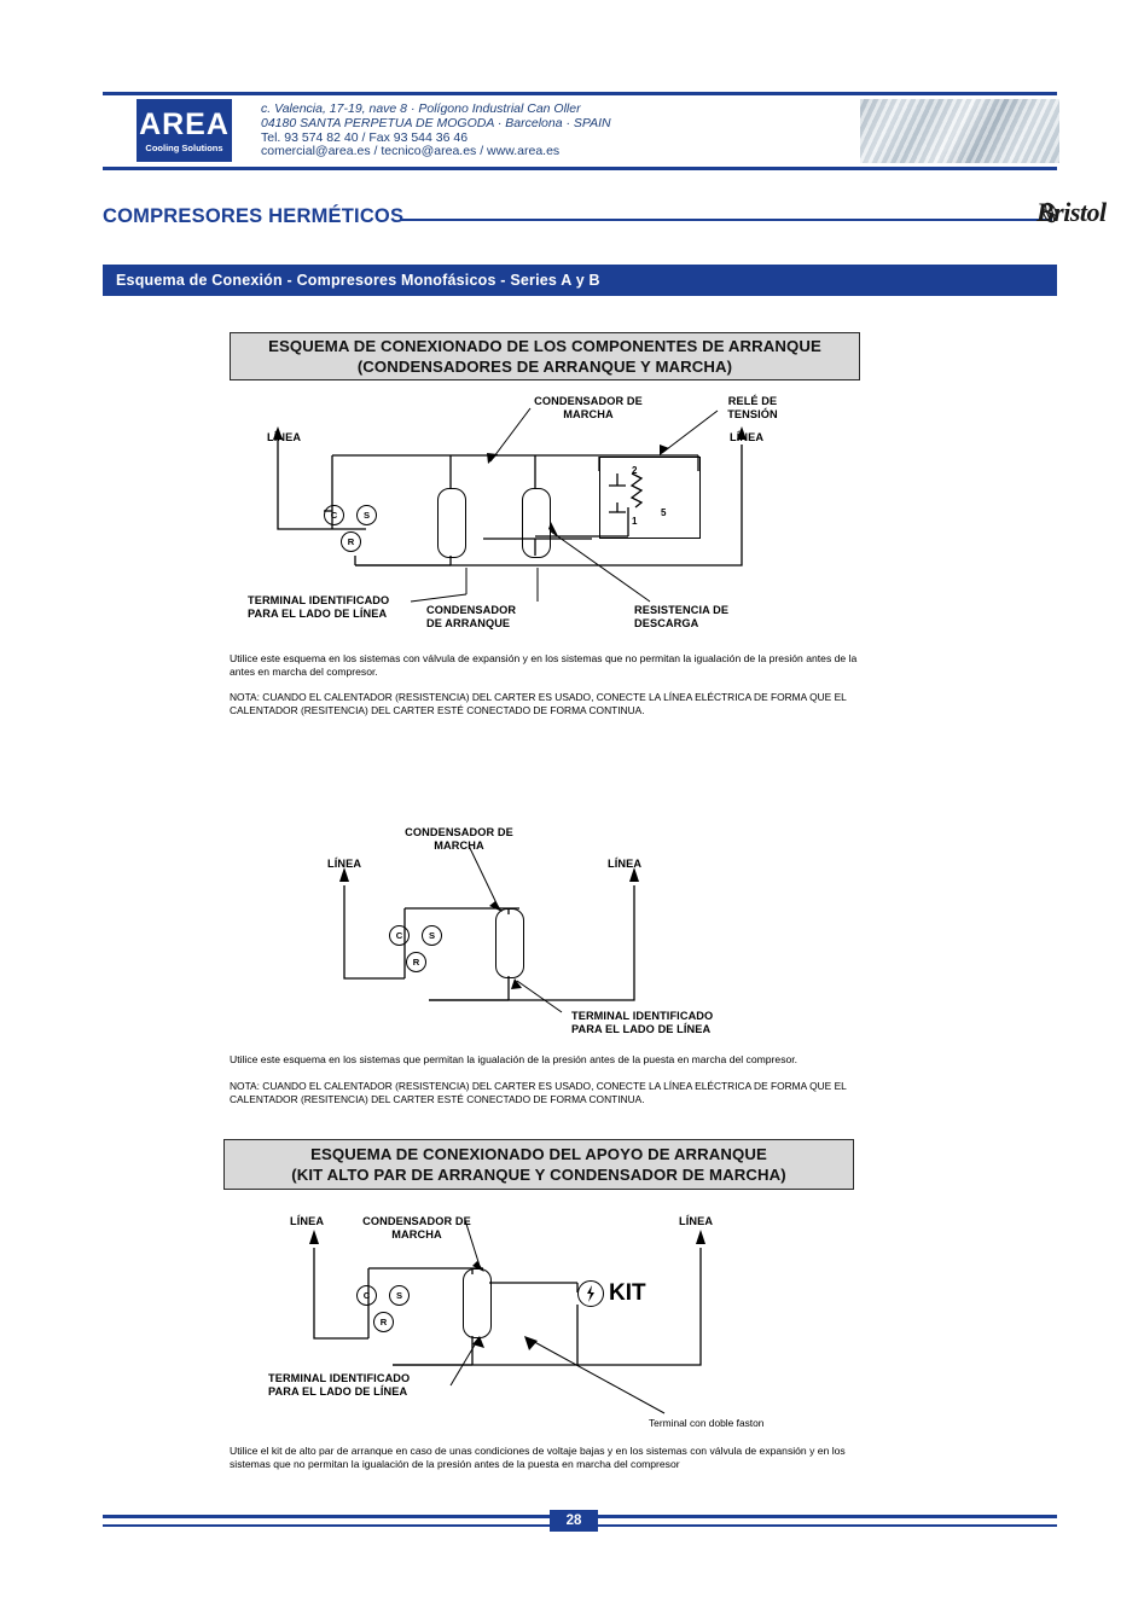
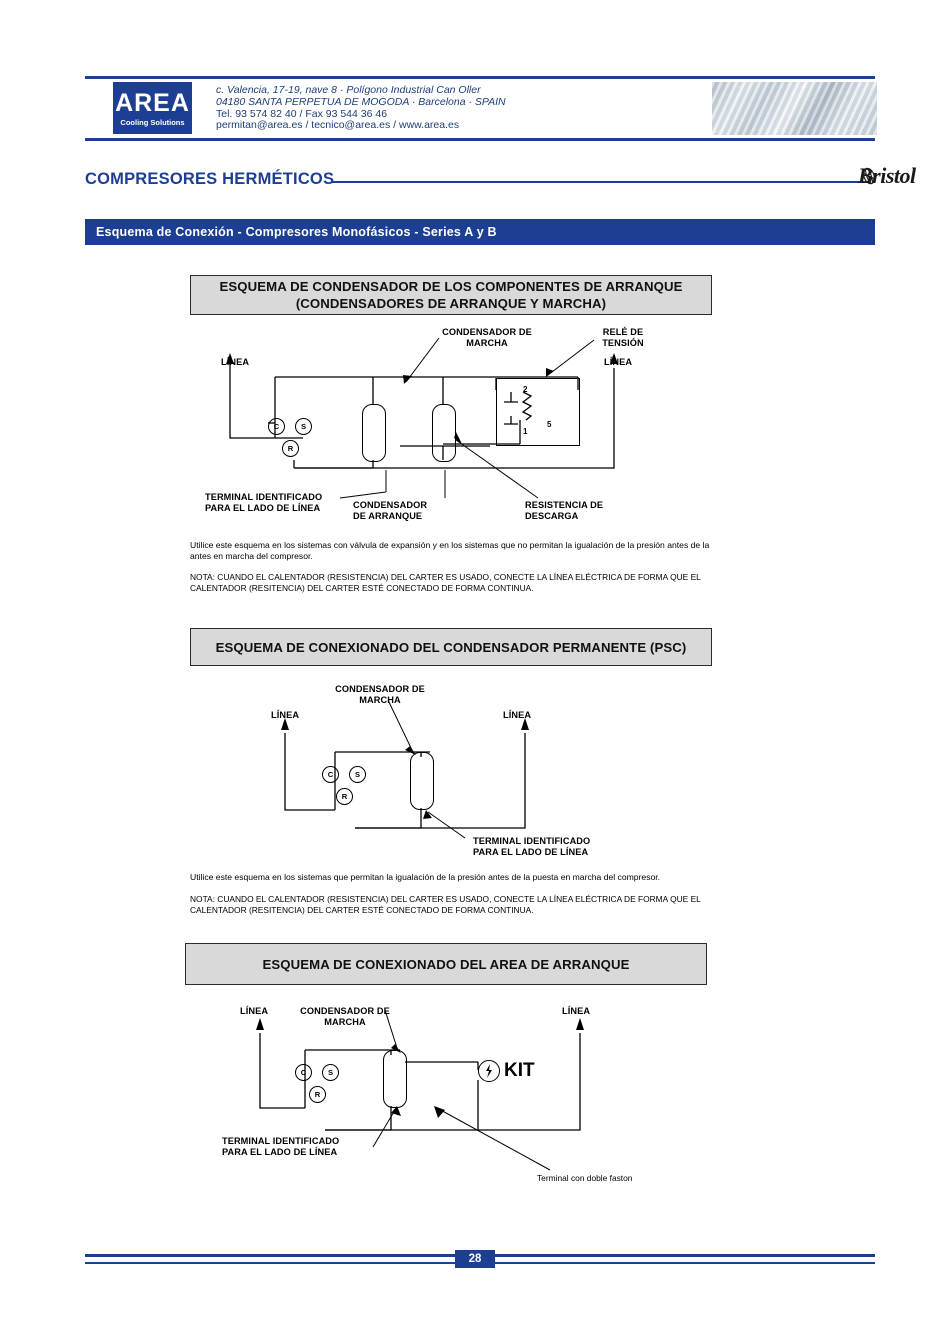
  AREA
  Cooling Solutions
  c. Valencia, 17-19, nave 8 · Polígono Industrial Can Oller
  04180 SANTA PERPETUA DE MOGODA · Barcelona · SPAIN
  Tel. 93 574 82 40 / Fax 93 544 36 46
- comercial@area.es / tecnico@area.es / www.area.es
+ permitan@area.es / tecnico@area.es / www.area.es
  COMPRESORES HERMÉTICOS
  Bristol
  Esquema de Conexión - Compresores Monofásicos - Series A y B
- ESQUEMA DE CONEXIONADO DE LOS COMPONENTES DE ARRANQUE
+ ESQUEMA DE CONDENSADOR DE LOS COMPONENTES DE ARRANQUE
  (CONDENSADORES DE ARRANQUE Y MARCHA)
  CONDENSADOR DE
  MARCHA
  RELÉ DE
  TENSIÓN
  TERMINAL IDENTIFICADO
  PARA EL LADO DE LÍNEA
  CONDENSADOR
  DE ARRANQUE
  RESISTENCIA DE
  DESCARGA
  C
  S
  R
  2
  1
  5
  Utilice este esquema en los sistemas con válvula de expansión y en los sistemas que no permitan la igualación de la presión antes de la antes en marcha del compresor.
  NOTA: CUANDO EL CALENTADOR (RESISTENCIA) DEL CARTER ES USADO, CONECTE LA LÍNEA ELÉCTRICA DE FORMA QUE EL CALENTADOR (RESITENCIA) DEL CARTER ESTÉ CONECTADO DE FORMA CONTINUA.
+ ESQUEMA DE CONEXIONADO DEL CONDENSADOR PERMANENTE (PSC)
  CONDENSADOR DE
  MARCHA
  LÍNEA
  LÍNEA
  TERMINAL IDENTIFICADO
  PARA EL LADO DE LÍNEA
  C
  S
  R
  Utilice este esquema en los sistemas que permitan la igualación de la presión antes de la puesta en marcha del compresor.
  NOTA: CUANDO EL CALENTADOR (RESISTENCIA) DEL CARTER ES USADO, CONECTE LA LÍNEA ELÉCTRICA DE FORMA QUE EL CALENTADOR (RESITENCIA) DEL CARTER ESTÉ CONECTADO DE FORMA CONTINUA.
- ESQUEMA DE CONEXIONADO DEL APOYO DE ARRANQUE
+ ESQUEMA DE CONEXIONADO DEL AREA DE ARRANQUE
- (KIT ALTO PAR DE ARRANQUE Y CONDENSADOR DE MARCHA)
  LÍNEA
  CONDENSADOR DE
  MARCHA
  LÍNEA
  TERMINAL IDENTIFICADO
  PARA EL LADO DE LÍNEA
  KIT
  Terminal con doble faston
  C
  S
  R
- Utilice el kit de alto par de arranque en caso de unas condiciones de voltaje bajas y en los sistemas con válvula de expansión y en los sistemas que no permitan la igualación de la presión antes de la puesta en marcha del compresor
  28
